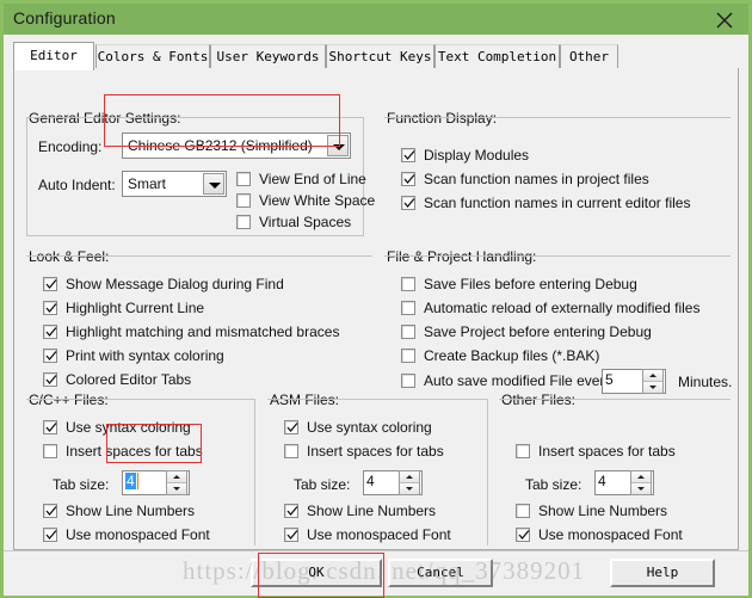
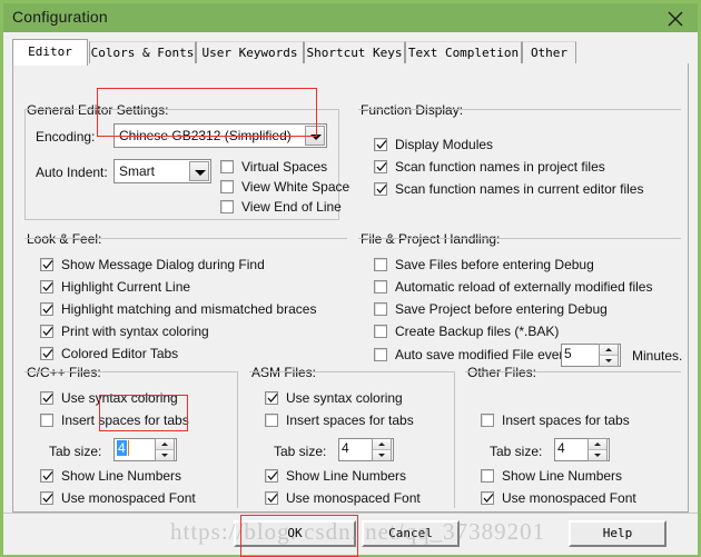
  Configuration
  Editor
  Colors & Fonts
  User Keywords
  Shortcut Keys
  Text Completion
  Other
  General Editor Settings:
  Encoding:
  Chinese GB2312 (Simplified)
  Auto Indent:
  Smart
- View End of Line
+ Virtual Spaces
  View White Space
- Virtual Spaces
+ View End of Line
  Function Display:
  Display Modules
  Scan function names in project files
  Scan function names in current editor files
  Look & Feel:
  Show Message Dialog during Find
  Highlight Current Line
  Highlight matching and mismatched braces
  Print with syntax coloring
  Colored Editor Tabs
  File & Project Handling:
  Save Files before entering Debug
  Automatic reload of externally modified files
  Save Project before entering Debug
  Create Backup files (*.BAK)
  Auto save modified File eve
  5
  Minutes.
  C/C++ Files:
  Use syntax coloring
  Insert spaces for tabs
  Tab size:
  4
  Show Line Numbers
  Use monospaced Font
  ASM Files:
  Use syntax coloring
  Insert spaces for tabs
  Tab size:
  4
  Show Line Numbers
  Use monospaced Font
  Other Files:
  Insert spaces for tabs
  Tab size:
  4
  Show Line Numbers
  Use monospaced Font
  OK
  Cancel
  Help
  https://blog. csdn. net/qq_37389201
